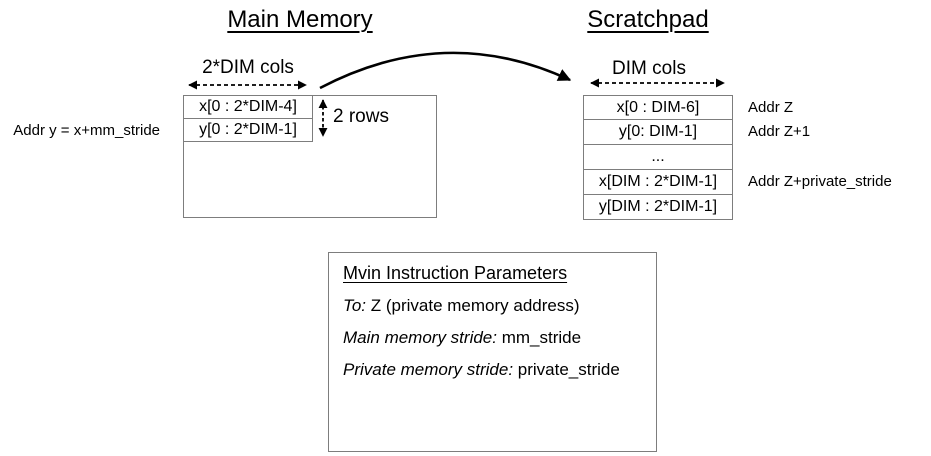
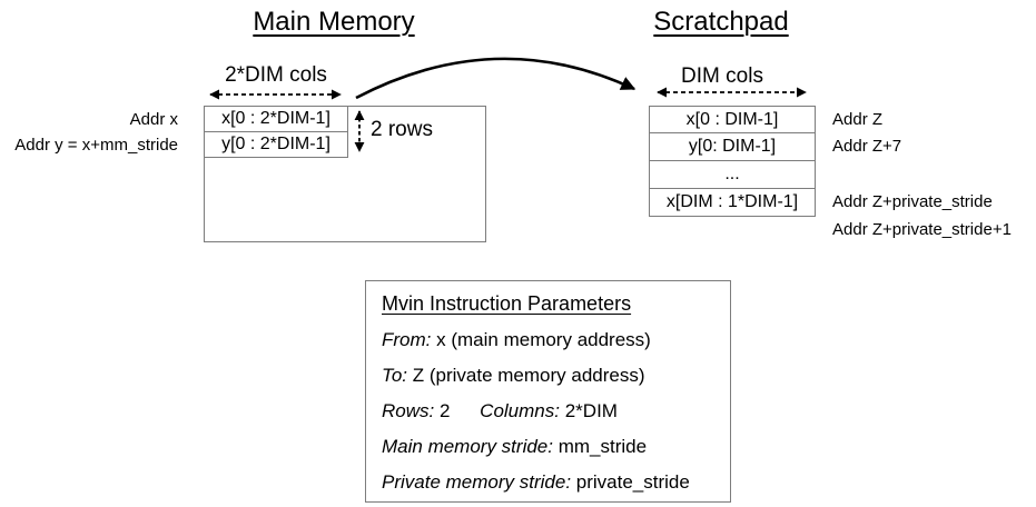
  Main Memory
  2*DIM cols
- x[0 : 2*DIM-4]
+ x[0 : 2*DIM-1]
  y[0 : 2*DIM-1]
  2 rows
+ Addr x
  Addr y = x+mm_stride
  Scratchpad
  DIM cols
- x[0 : DIM-6]
+ x[0 : DIM-1]
  y[0: DIM-1]
  ...
- x[DIM : 2*DIM-1]
+ x[DIM : 1*DIM-1]
- y[DIM : 2*DIM-1]
  Addr Z
- Addr Z+1
+ Addr Z+7
  Addr Z+private_stride
+ Addr Z+private_stride+1
  Mvin Instruction Parameters
+ From: x (main memory address)
  To: Z (private memory address)
+ Rows: 2 Columns: 2*DIM
  Main memory stride: mm_stride
  Private memory stride: private_stride
